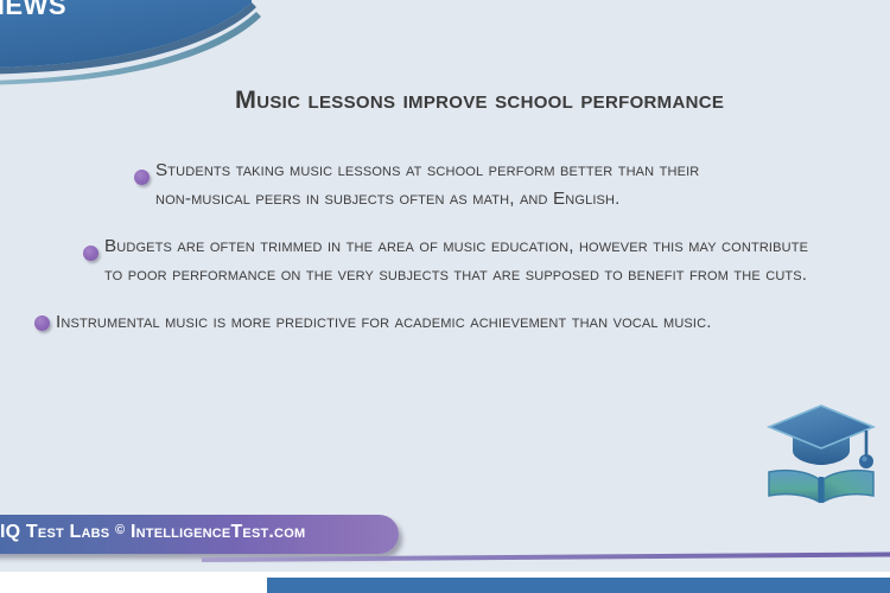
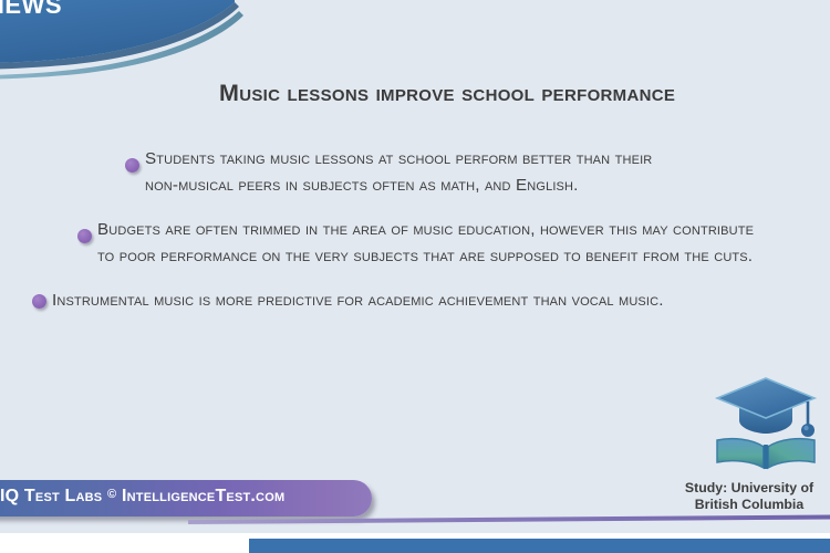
  EWS
  Music lessons improve school performance
  Students taking music lessons at school perform better than their
  non-musical peers in subjects often as math, and English.
  Budgets are often trimmed in the area of music education, however this may contribute
  to poor performance on the very subjects that are supposed to benefit from the cuts.
  Instrumental music is more predictive for academic achievement than vocal music.
+ Study: University of
+ British Columbia
  IQ Test Labs © IntelligenceTest.com
